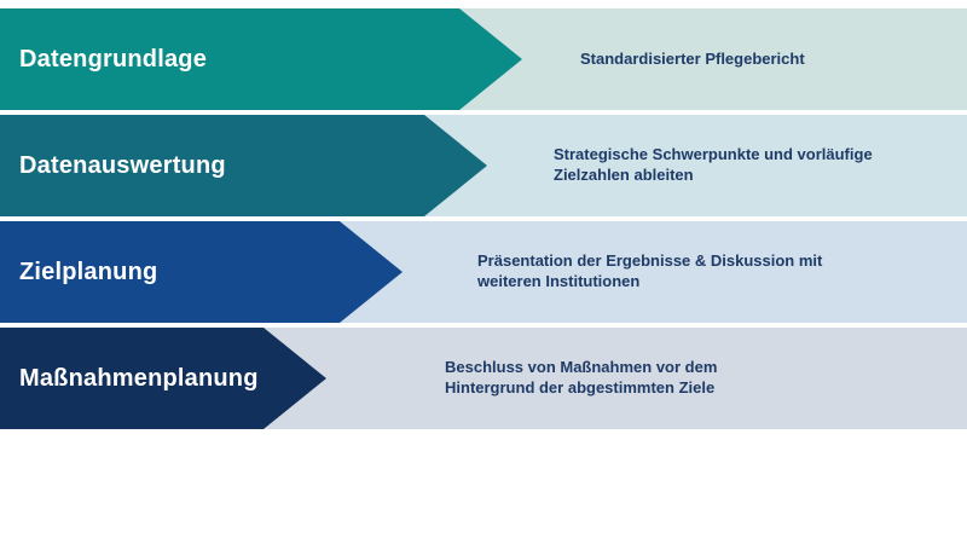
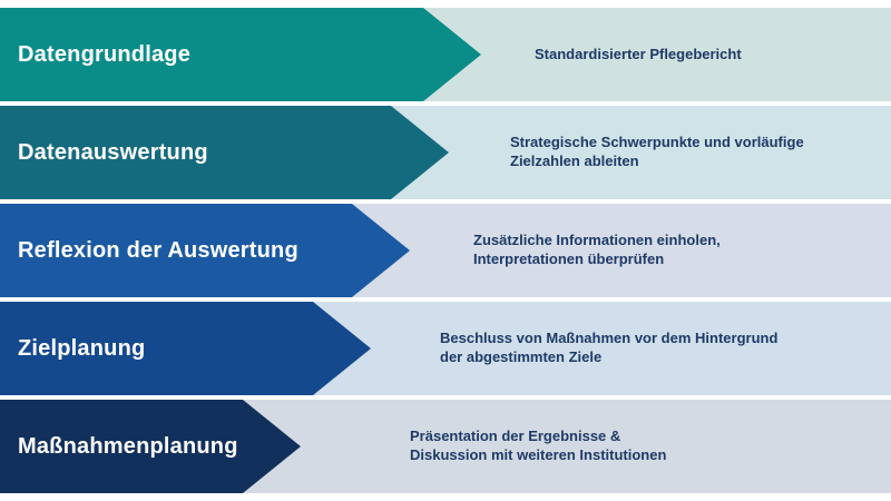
  Datengrundlage
  Standardisierter Pflegebericht
  Datenauswertung
  Strategische Schwerpunkte und vorläufige Zielzahlen ableiten
+ Reflexion der Auswertung
+ Zusätzliche Informationen einholen, Interpretationen überprüfen
  Zielplanung
- Präsentation der Ergebnisse & Diskussion mit weiteren Institutionen
+ Beschluss von Maßnahmen vor dem Hintergrund der abgestimmten Ziele
  Maßnahmenplanung
- Beschluss von Maßnahmen vor dem Hintergrund der abgestimmten Ziele
+ Präsentation der Ergebnisse & Diskussion mit weiteren Institutionen
